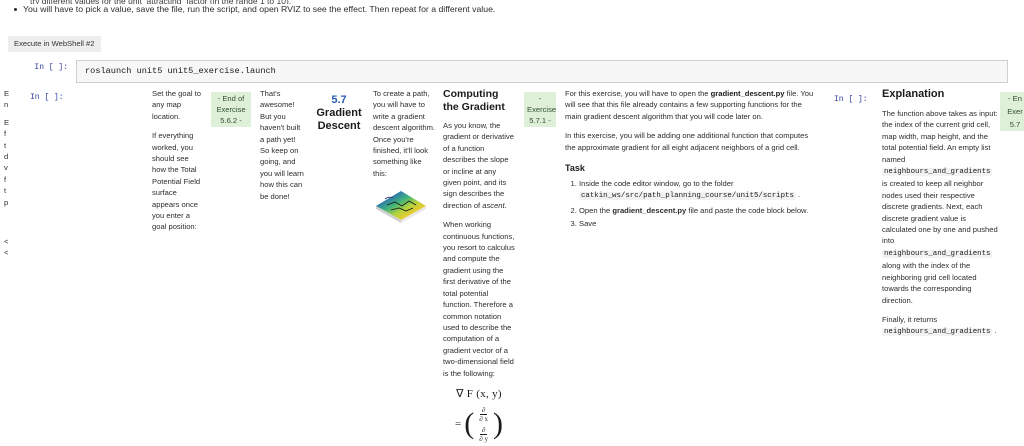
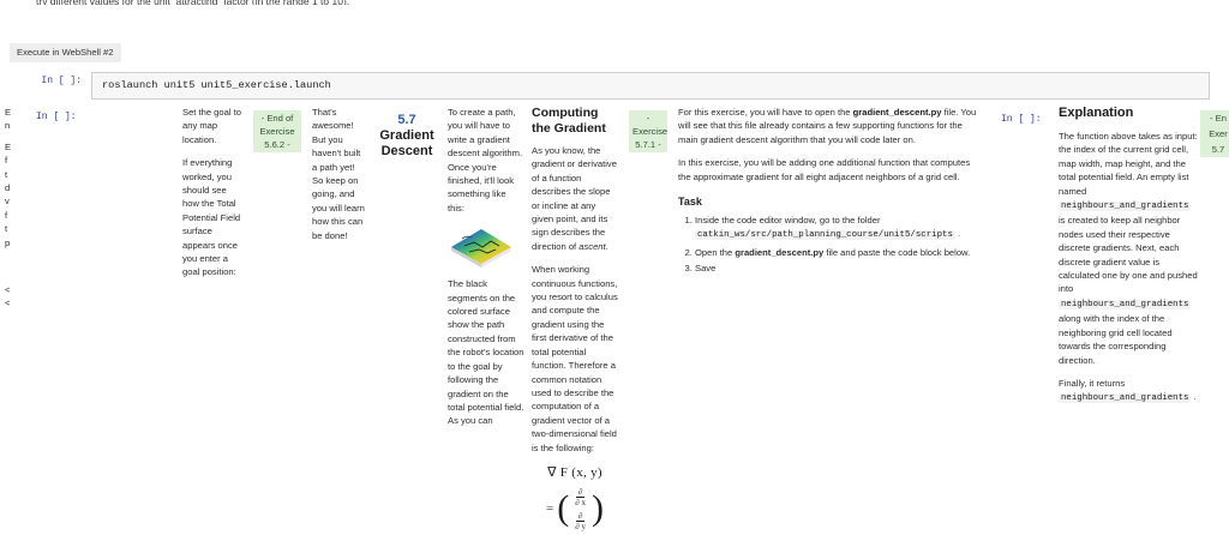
  try different values for the unit_attracting_factor (in the range 1 to 10).
- You will have to pick a value, save the file, run the script, and open RVIZ to see the effect. Then repeat for a different value.
  Execute in WebShell #2
  In [ ]:
  roslaunch unit5 unit5_exercise.launch
  E
  n
  E
  f
  t
  d
  v
  f
  t
  p
  <
  <
  In [ ]:
  Set the goal to any map location.
  If everything worked, you should see how the Total Potential Field surface appears once you enter a goal position:
  - End of Exercise 5.6.2 -
  That's awesome! But you haven't built a path yet! So keep on going, and you will learn how this can be done!
  5.7
  Gradient
  Descent
  To create a path, you will have to write a gradient descent algorithm. Once you're finished, it'll look something like this:
+ The black segments on the colored surface show the path constructed from the robot's location to the goal by following the gradient on the total potential field. As you can
  Computing the Gradient
  As you know, the gradient or derivative of a function describes the slope or incline at any given point, and its sign describes the direction of ascent.
  When working continuous functions, you resort to calculus and compute the gradient using the first derivative of the total potential function. Therefore a common notation used to describe the computation of a gradient vector of a two-dimensional field is the following:
  ∇ F (x, y)
  =
  (
  ∂
  ∂ x
  ∂
  ∂ y
  )
  - Exercise 5.7.1 -
  For this exercise, you will have to open the gradient_descent.py file. You will see that this file already contains a few supporting functions for the main gradient descent algorithm that you will code later on.
  In this exercise, you will be adding one additional function that computes the approximate gradient for all eight adjacent neighbors of a grid cell.
  Task
  Inside the code editor window, go to the folder catkin_ws/src/path_planning_course/unit5/scripts .
  Open the gradient_descent.py file and paste the code block below.
  Save
  In [ ]:
  Explanation
  The function above takes as input: the index of the current grid cell, map width, map height, and the total potential field. An empty list named neighbours_and_gradients is created to keep all neighbor nodes used their respective discrete gradients. Next, each discrete gradient value is calculated one by one and pushed into along with the index of the neighboring grid cell located towards the corresponding direction.
  Finally, it returns neighbours_and_gradients .
  - En
  Exer
  5.7
